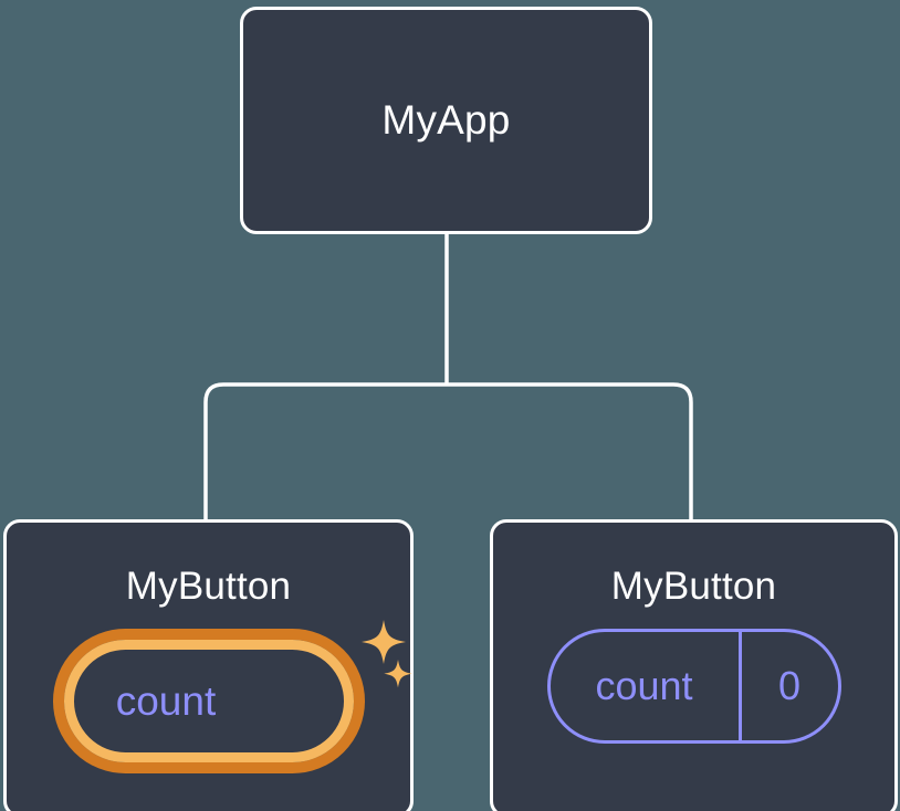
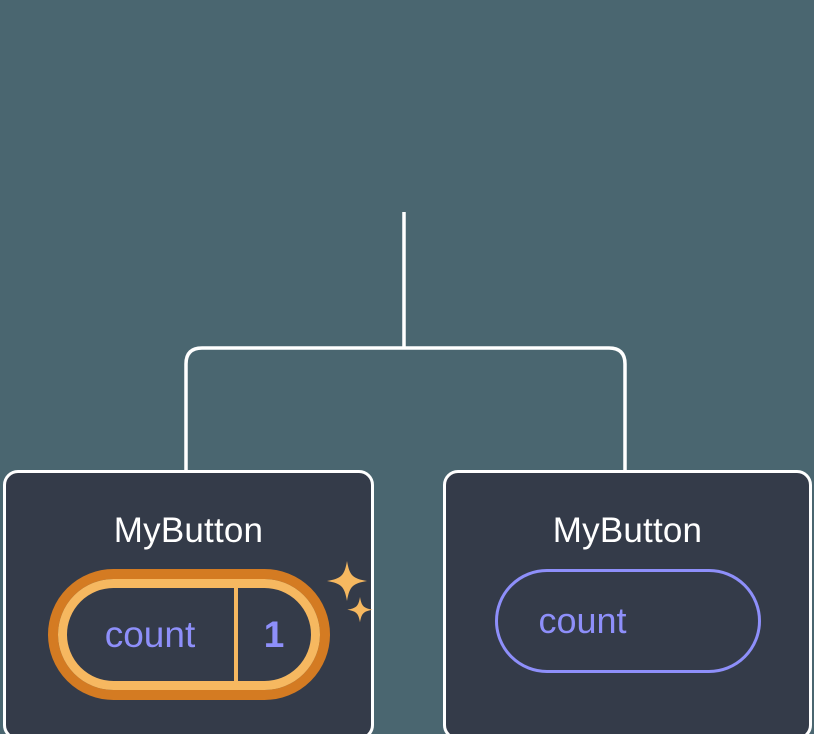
- MyApp
  MyButton
  count
+ 1
  MyButton
  count
- 0
